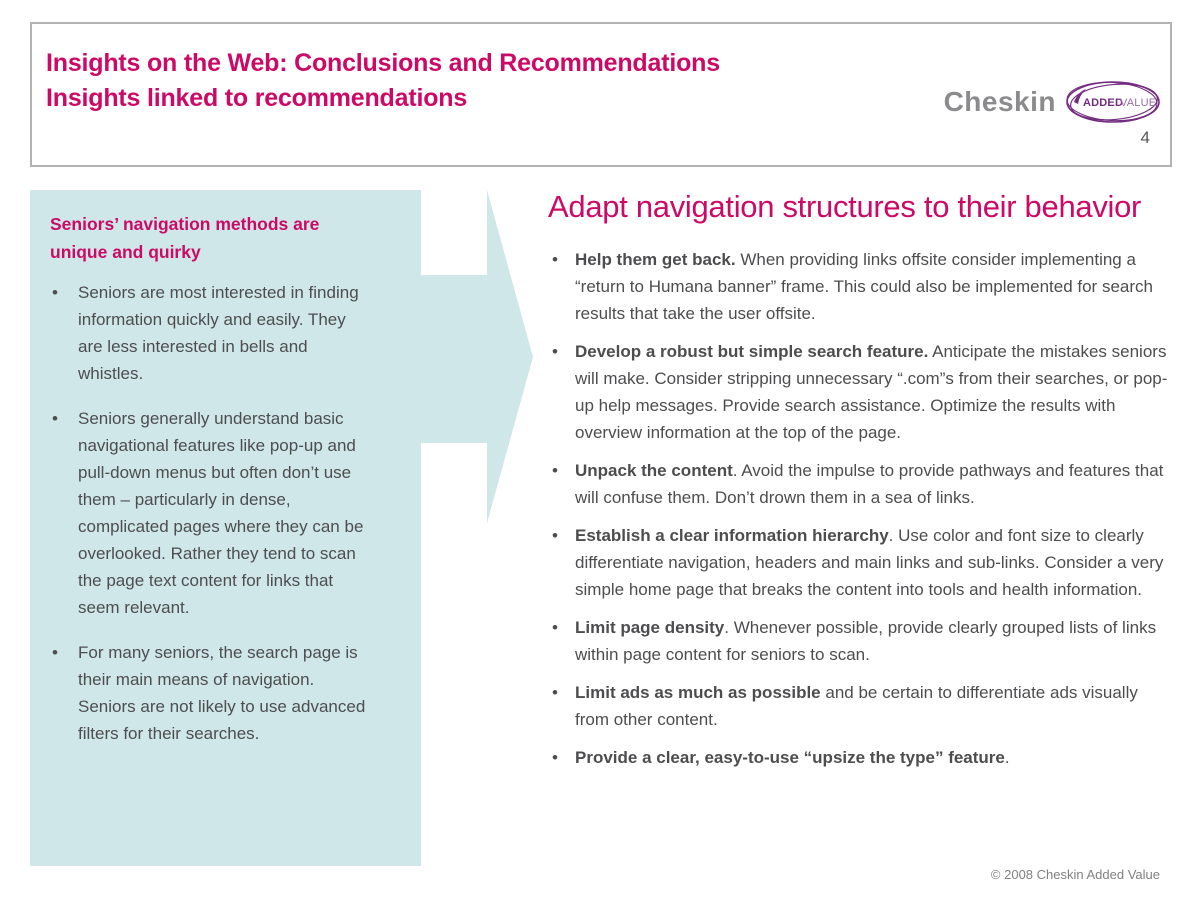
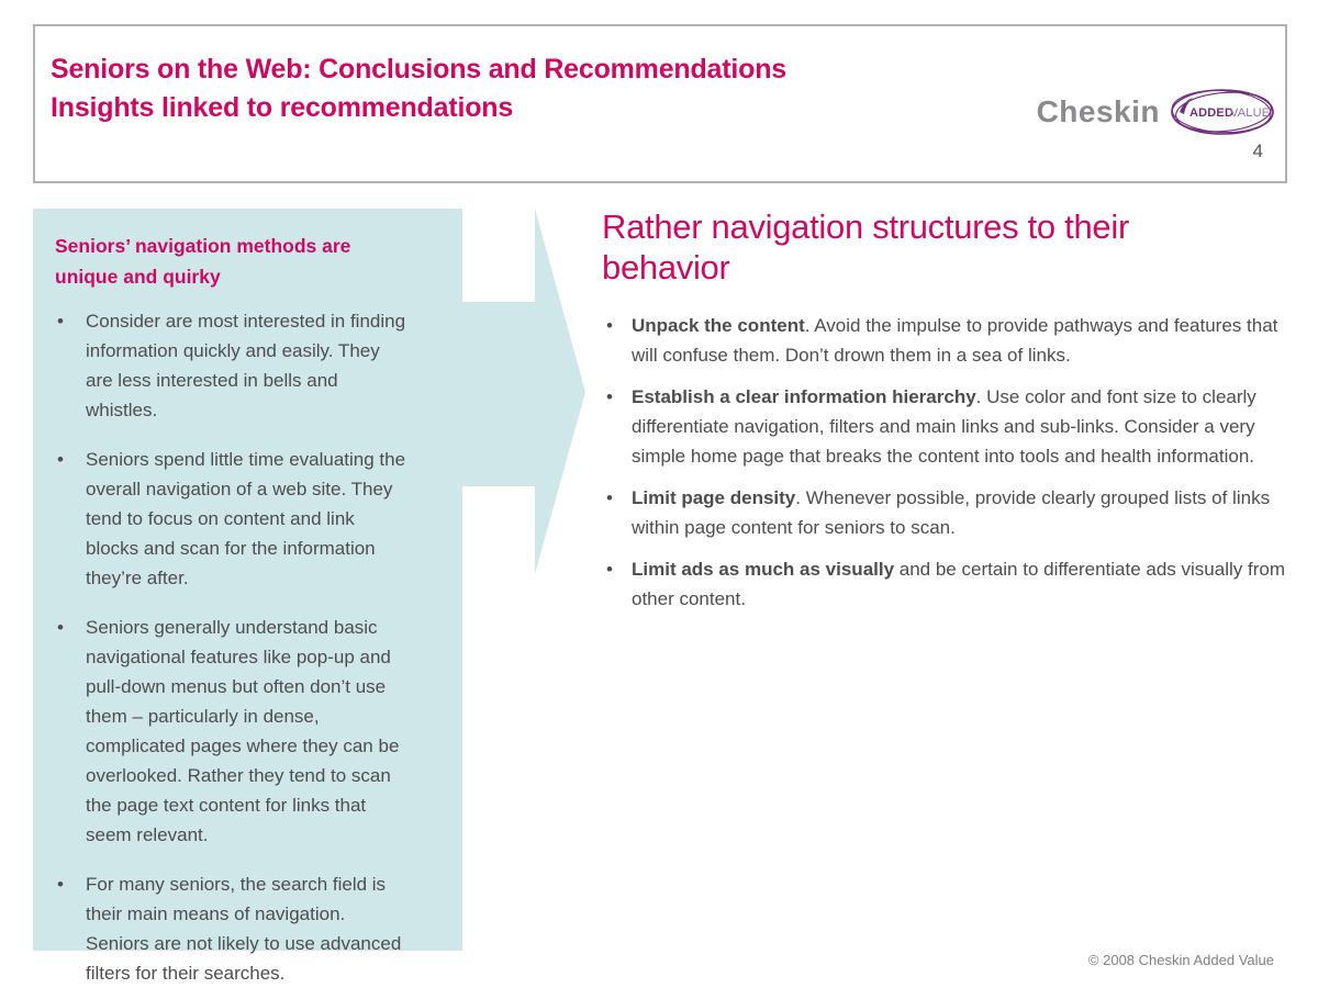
- Insights on the Web: Conclusions and Recommendations
+ Seniors on the Web: Conclusions and Recommendations
  Insights linked to recommendations
  Cheskin
  ADDED
  VALUE
  4
  Seniors’ navigation methods are unique and quirky
- Seniors are most interested in finding information quickly and easily. They are less interested in bells and whistles.
+ Consider are most interested in finding information quickly and easily. They are less interested in bells and whistles.
+ Seniors spend little time evaluating the overall navigation of a web site. They tend to focus on content and link blocks and scan for the information they’re after.
  Seniors generally understand basic navigational features like pop-up and pull-down menus but often don’t use them – particularly in dense, complicated pages where they can be overlooked. Rather they tend to scan the page text content for links that seem relevant.
- For many seniors, the search page is their main means of navigation. Seniors are not likely to use advanced filters for their searches.
+ For many seniors, the search field is their main means of navigation. Seniors are not likely to use advanced filters for their searches.
- Adapt navigation structures to their behavior
+ Rather navigation structures to their behavior
- Help them get back. When providing links offsite consider implementing a “return to Humana banner” frame. This could also be implemented for search results that take the user offsite.
- Develop a robust but simple search feature. Anticipate the mistakes seniors will make. Consider stripping unnecessary “.com”s from their searches, or pop-up help messages. Provide search assistance. Optimize the results with overview information at the top of the page.
  Unpack the content. Avoid the impulse to provide pathways and features that will confuse them. Don’t drown them in a sea of links.
- Establish a clear information hierarchy. Use color and font size to clearly differentiate navigation, headers and main links and sub-links. Consider a very simple home page that breaks the content into tools and health information.
+ Establish a clear information hierarchy. Use color and font size to clearly differentiate navigation, filters and main links and sub-links. Consider a very simple home page that breaks the content into tools and health information.
  Limit page density. Whenever possible, provide clearly grouped lists of links within page content for seniors to scan.
- Limit ads as much as possible and be certain to differentiate ads visually from other content.
+ Limit ads as much as visually and be certain to differentiate ads visually from other content.
- Provide a clear, easy-to-use “upsize the type” feature.
  © 2008 Cheskin Added Value
